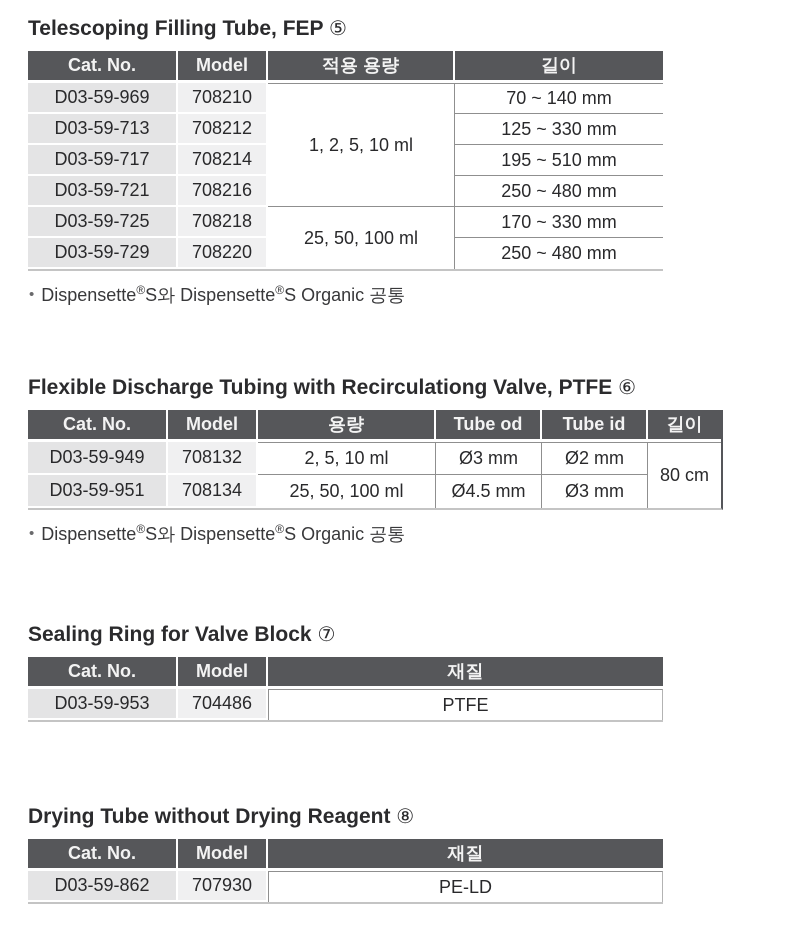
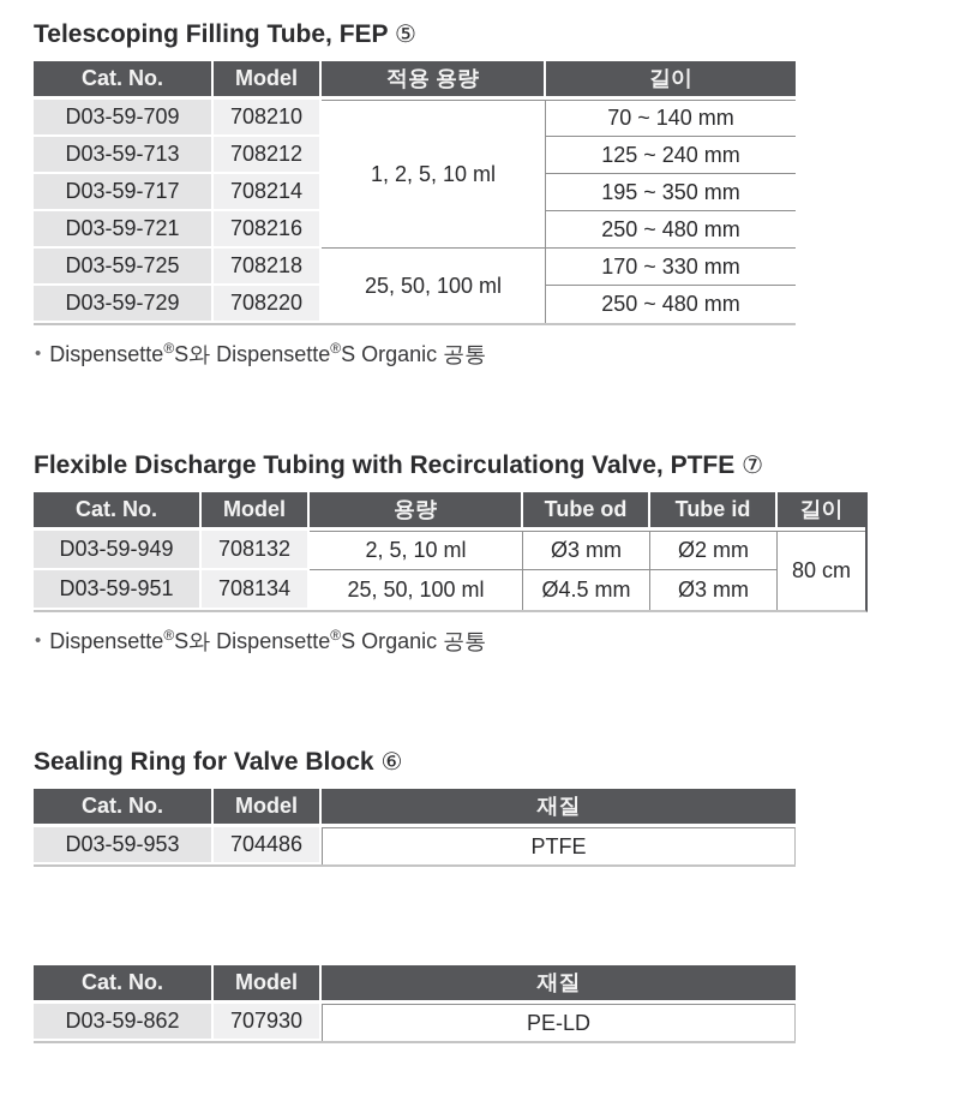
  Telescoping Filling Tube, FEP ⑤
  Cat. No.	Model	적용 용량	길이
- D03-59-969	708210	1, 2, 5, 10 ml	70 ~ 140 mm
+ D03-59-709	708210	1, 2, 5, 10 ml	70 ~ 140 mm
- D03-59-713	708212	125 ~ 330 mm
+ D03-59-713	708212	125 ~ 240 mm
- D03-59-717	708214	195 ~ 510 mm
+ D03-59-717	708214	195 ~ 350 mm
  D03-59-721	708216	250 ~ 480 mm
  D03-59-725	708218	25, 50, 100 ml	170 ~ 330 mm
  D03-59-729	708220	250 ~ 480 mm
  • Dispensette®S와 Dispensette®S Organic 공통
- Flexible Discharge Tubing with Recirculationg Valve, PTFE ⑥
+ Flexible Discharge Tubing with Recirculationg Valve, PTFE ⑦
  Cat. No.	Model	용량	Tube od	Tube id	길이
  D03-59-949	708132	2, 5, 10 ml	Ø3 mm	Ø2 mm	80 cm
  D03-59-951	708134	25, 50, 100 ml	Ø4.5 mm	Ø3 mm
  • Dispensette®S와 Dispensette®S Organic 공통
- Sealing Ring for Valve Block ⑦
+ Sealing Ring for Valve Block ⑥
  Cat. No.	Model	재질
  D03-59-953	704486	PTFE
- Drying Tube without Drying Reagent ⑧
  Cat. No.	Model	재질
  D03-59-862	707930	PE-LD
